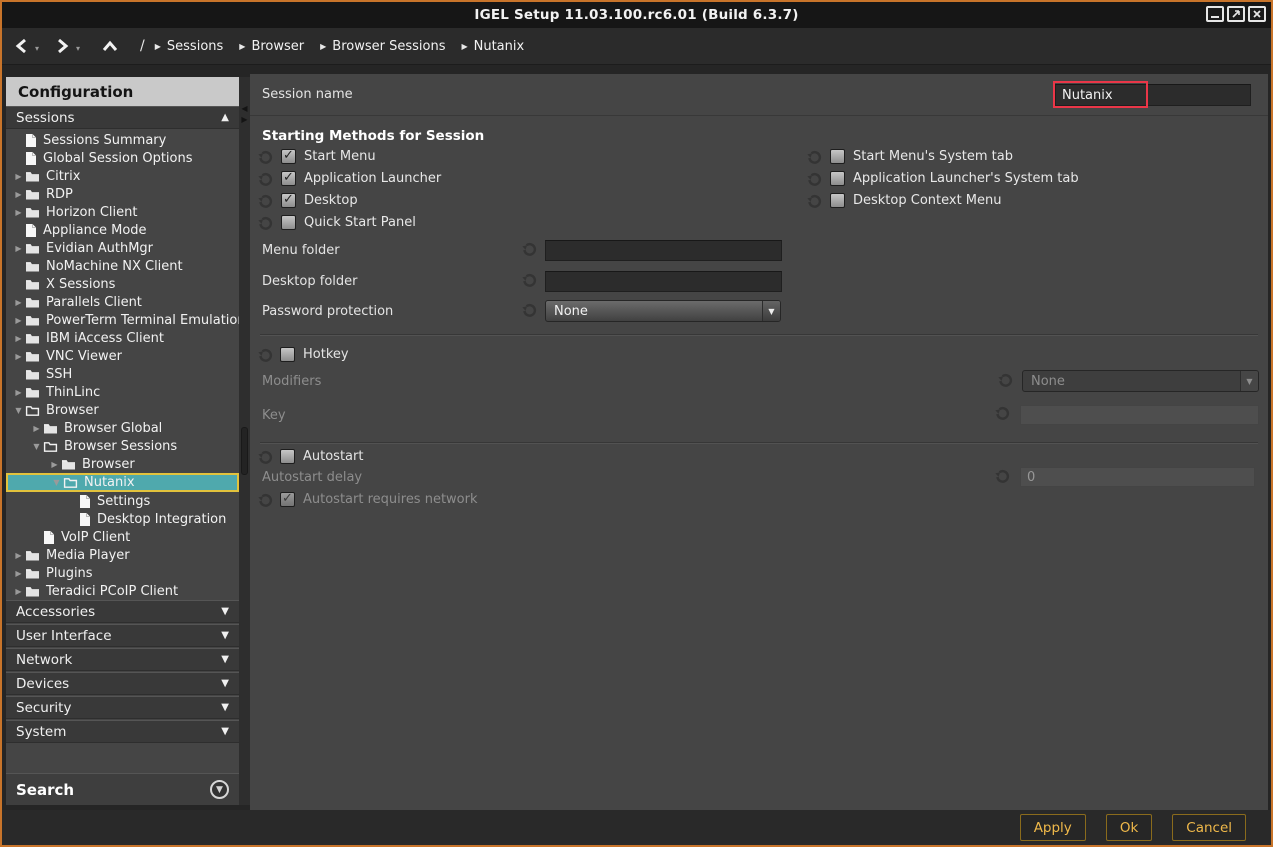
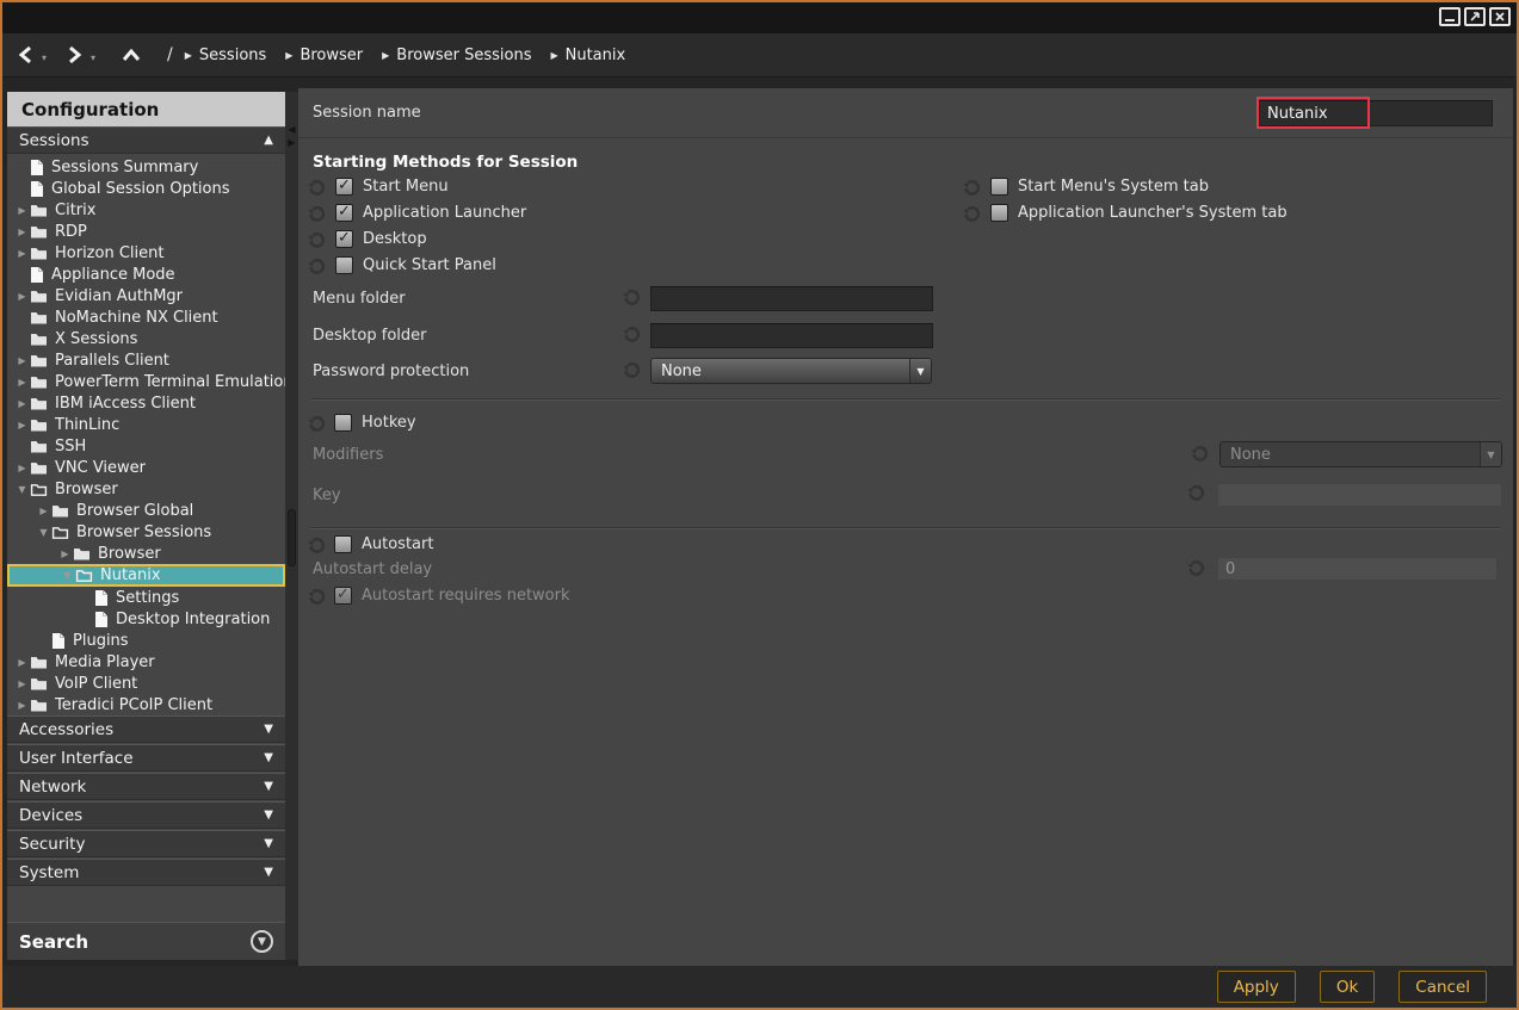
- IGEL Setup 11.03.100.rc6.01 (Build 6.3.7)
  ▾
  ▾
  /
  ▶
  Sessions
  ▶
  Browser
  ▶
  Browser Sessions
  ▶
  Nutanix
  Configuration
  Sessions
  ▲
  Sessions Summary
  Global Session Options
  ▶
  Citrix
  ▶
  RDP
  ▶
  Horizon Client
  Appliance Mode
  ▶
  Evidian AuthMgr
  NoMachine NX Client
  X Sessions
  ▶
  Parallels Client
  ▶
  PowerTerm Terminal Emulatio
  ▶
  IBM iAccess Client
  ▶
- VNC Viewer
+ ThinLinc
  SSH
  ▶
- ThinLinc
+ VNC Viewer
  ▼
  Browser
  ▶
  Browser Global
  ▼
  Browser Sessions
  ▶
  Browser
  ▼
  Nutanix
  Settings
  Desktop Integration
- VoIP Client
+ Plugins
  ▶
  Media Player
  ▶
- Plugins
+ VoIP Client
  ▶
  Teradici PCoIP Client
  Accessories
  ▼
  User Interface
  ▼
  Network
  ▼
  Devices
  ▼
  Security
  ▼
  System
  ▼
  Search
  ▼
  ◀
  ▶
  Session name
  Nutanix
  Starting Methods for Session
  Start Menu
  Application Launcher
  Desktop
  Quick Start Panel
  Start Menu's System tab
  Application Launcher's System tab
- Desktop Context Menu
  Menu folder
  Desktop folder
  Password protection
  None
  ▼
  Hotkey
  Modifiers
  None
  ▼
  Key
  Autostart
  Autostart delay
  0
  Autostart requires network
  Apply
  Ok
  Cancel
